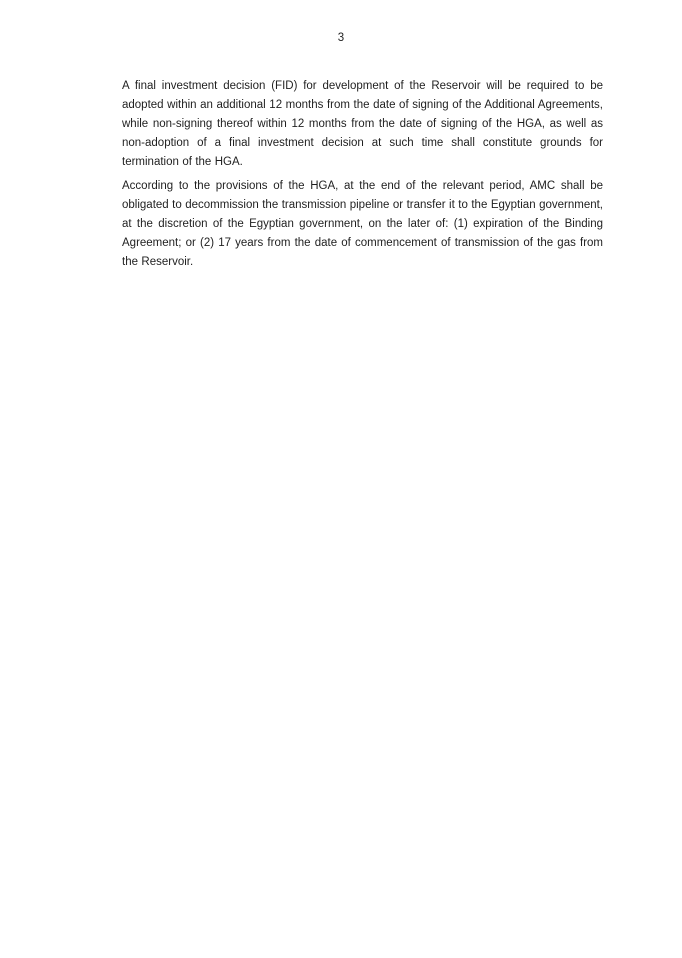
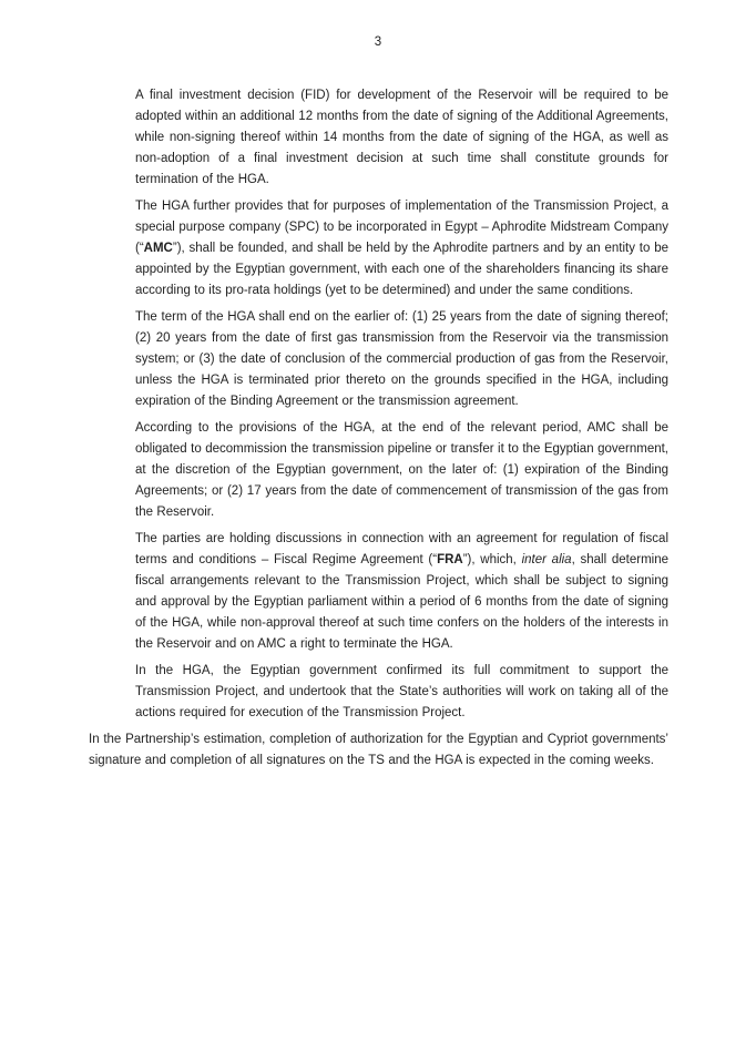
  3
- A final investment decision (FID) for development of the Reservoir will be required to be adopted within an additional 12 months from the date of signing of the Additional Agreements, while non-signing thereof within 12 months from the date of signing of the HGA, as well as non-adoption of a final investment decision at such time shall constitute grounds for termination of the HGA.
+ A final investment decision (FID) for development of the Reservoir will be required to be adopted within an additional 12 months from the date of signing of the Additional Agreements, while non-signing thereof within 14 months from the date of signing of the HGA, as well as non-adoption of a final investment decision at such time shall constitute grounds for termination of the HGA.
+ The HGA further provides that for purposes of implementation of the Transmission Project, a special purpose company (SPC) to be incorporated in Egypt – Aphrodite Midstream Company (“AMC”), shall be founded, and shall be held by the Aphrodite partners and by an entity to be appointed by the Egyptian government, with each one of the shareholders financing its share according to its pro-rata holdings (yet to be determined) and under the same conditions.
+ The term of the HGA shall end on the earlier of: (1) 25 years from the date of signing thereof; (2) 20 years from the date of first gas transmission from the Reservoir via the transmission system; or (3) the date of conclusion of the commercial production of gas from the Reservoir, unless the HGA is terminated prior thereto on the grounds specified in the HGA, including expiration of the Binding Agreement or the transmission agreement.
- According to the provisions of the HGA, at the end of the relevant period, AMC shall be obligated to decommission the transmission pipeline or transfer it to the Egyptian government, at the discretion of the Egyptian government, on the later of: (1) expiration of the Binding Agreement; or (2) 17 years from the date of commencement of transmission of the gas from the Reservoir.
+ According to the provisions of the HGA, at the end of the relevant period, AMC shall be obligated to decommission the transmission pipeline or transfer it to the Egyptian government, at the discretion of the Egyptian government, on the later of: (1) expiration of the Binding Agreements; or (2) 17 years from the date of commencement of transmission of the gas from the Reservoir.
+ The parties are holding discussions in connection with an agreement for regulation of fiscal terms and conditions – Fiscal Regime Agreement (“FRA”), which, inter alia, shall determine fiscal arrangements relevant to the Transmission Project, which shall be subject to signing and approval by the Egyptian parliament within a period of 6 months from the date of signing of the HGA, while non-approval thereof at such time confers on the holders of the interests in the Reservoir and on AMC a right to terminate the HGA.
+ In the HGA, the Egyptian government confirmed its full commitment to support the Transmission Project, and undertook that the State’s authorities will work on taking all of the actions required for execution of the Transmission Project.
+ In the Partnership’s estimation, completion of authorization for the Egyptian and Cypriot governments’ signature and completion of all signatures on the TS and the HGA is expected in the coming weeks.
